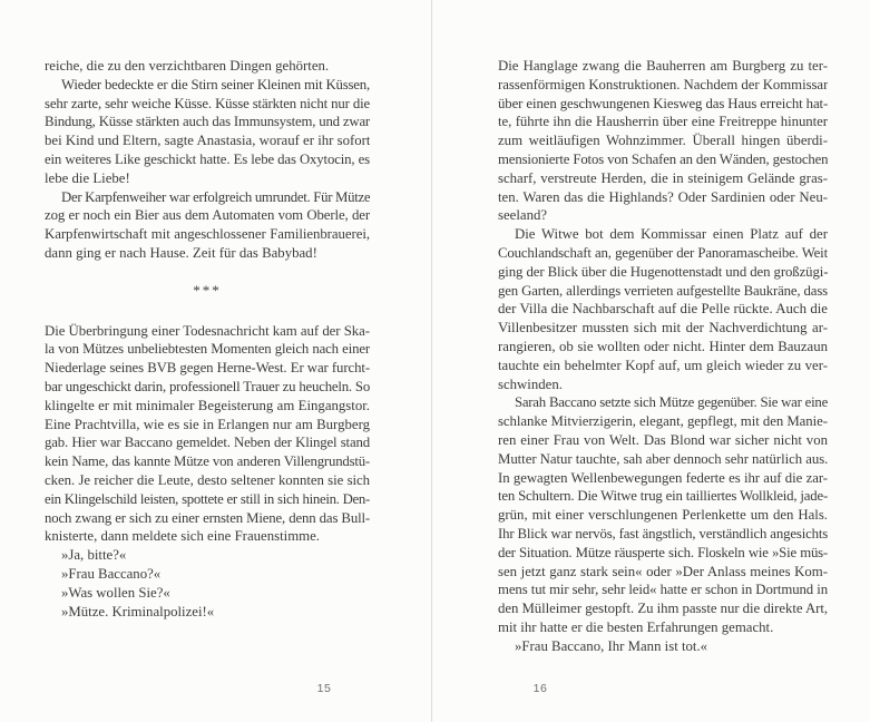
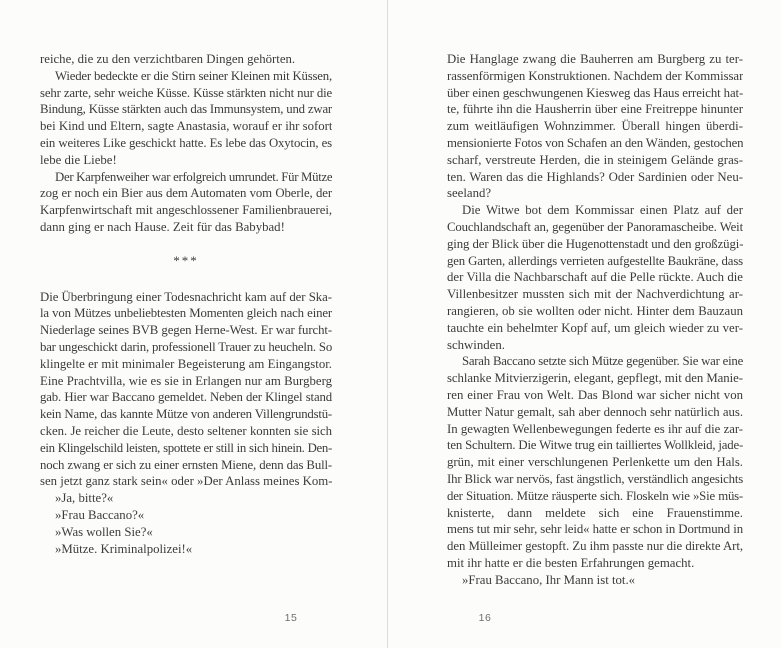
  reiche, die zu den verzichtbaren Dingen gehörten.
  Wieder bedeckte er die Stirn seiner Kleinen mit Küssen,
  sehr zarte, sehr weiche Küsse. Küsse stärkten nicht nur die
  Bindung, Küsse stärkten auch das Immunsystem, und zwar
  bei Kind und Eltern, sagte Anastasia, worauf er ihr sofort
  ein weiteres Like geschickt hatte. Es lebe das Oxytocin, es
  lebe die Liebe!
  Der Karpfenweiher war erfolgreich umrundet. Für Mütze
  zog er noch ein Bier aus dem Automaten vom Oberle, der
  Karpfenwirtschaft mit angeschlossener Familienbrauerei,
  dann ging er nach Hause. Zeit für das Babybad!
  ***
  Die Überbringung einer Todesnachricht kam auf der Ska-
  la von Mützes unbeliebtesten Momenten gleich nach einer
  Niederlage seines BVB gegen Herne-West. Er war furcht-
  bar ungeschickt darin, professionell Trauer zu heucheln. So
  klingelte er mit minimaler Begeisterung am Eingangstor.
  Eine Prachtvilla, wie es sie in Erlangen nur am Burgberg
  gab. Hier war Baccano gemeldet. Neben der Klingel stand
  kein Name, das kannte Mütze von anderen Villengrundstü-
  cken. Je reicher die Leute, desto seltener konnten sie sich
  ein Klingelschild leisten, spottete er still in sich hinein. Den-
  noch zwang er sich zu einer ernsten Miene, denn das Bull-
- knisterte, dann meldete sich eine Frauenstimme.
+ sen jetzt ganz stark sein« oder »Der Anlass meines Kom-
  »Ja, bitte?«
  »Frau Baccano?«
  »Was wollen Sie?«
  »Mütze. Kriminalpolizei!«
  15
  Die Hanglage zwang die Bauherren am Burgberg zu ter-
  rassenförmigen Konstruktionen. Nachdem der Kommissar
  über einen geschwungenen Kiesweg das Haus erreicht hat-
  te, führte ihn die Hausherrin über eine Freitreppe hinunter
  zum weitläufigen Wohnzimmer. Überall hingen überdi-
  mensionierte Fotos von Schafen an den Wänden, gestochen
  scharf, verstreute Herden, die in steinigem Gelände gras-
  ten. Waren das die Highlands? Oder Sardinien oder Neu-
  seeland?
  Die Witwe bot dem Kommissar einen Platz auf der
  Couchlandschaft an, gegenüber der Panoramascheibe. Weit
  ging der Blick über die Hugenottenstadt und den großzügi-
  gen Garten, allerdings verrieten aufgestellte Baukräne, dass
  der Villa die Nachbarschaft auf die Pelle rückte. Auch die
  Villenbesitzer mussten sich mit der Nachverdichtung ar-
  rangieren, ob sie wollten oder nicht. Hinter dem Bauzaun
  tauchte ein behelmter Kopf auf, um gleich wieder zu ver-
  schwinden.
  Sarah Baccano setzte sich Mütze gegenüber. Sie war eine
  schlanke Mitvierzigerin, elegant, gepflegt, mit den Manie-
  ren einer Frau von Welt. Das Blond war sicher nicht von
- Mutter Natur tauchte, sah aber dennoch sehr natürlich aus.
+ Mutter Natur gemalt, sah aber dennoch sehr natürlich aus.
  In gewagten Wellenbewegungen federte es ihr auf die zar-
  ten Schultern. Die Witwe trug ein tailliertes Wollkleid, jade-
  grün, mit einer verschlungenen Perlenkette um den Hals.
  Ihr Blick war nervös, fast ängstlich, verständlich angesichts
  der Situation. Mütze räusperte sich. Floskeln wie »Sie müs-
- sen jetzt ganz stark sein« oder »Der Anlass meines Kom-
+ knisterte, dann meldete sich eine Frauenstimme.
  mens tut mir sehr, sehr leid« hatte er schon in Dortmund in
  den Mülleimer gestopft. Zu ihm passte nur die direkte Art,
  mit ihr hatte er die besten Erfahrungen gemacht.
  »Frau Baccano, Ihr Mann ist tot.«
  16
